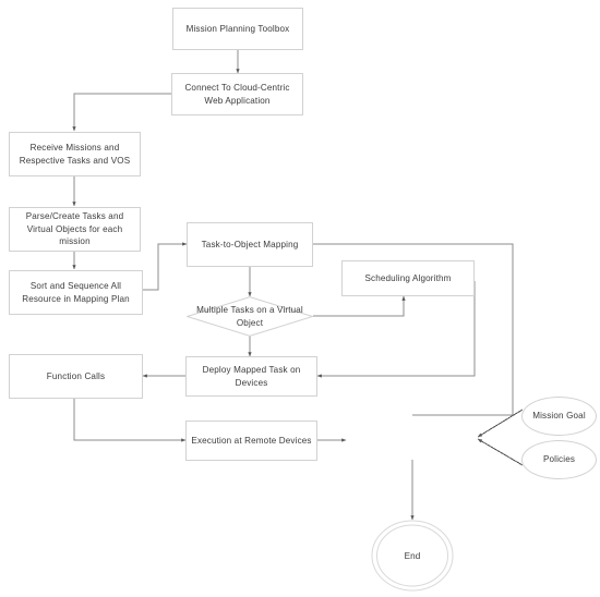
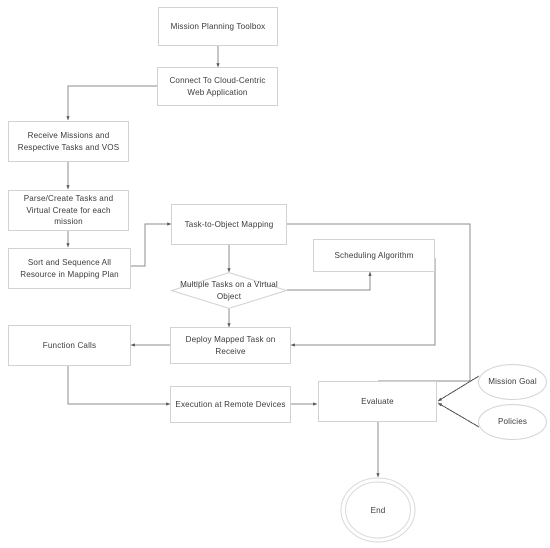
  Mission Planning Toolbox
  Connect To Cloud-Centric Web Application
  Receive Missions and Respective Tasks and VOS
- Parse/Create Tasks and Virtual Objects for each mission
+ Parse/Create Tasks and Virtual Create for each mission
  Sort and Sequence All Resource in Mapping Plan
  Task-to-Object Mapping
  Scheduling Algorithm
  Multiple Tasks on a Virtual Object
  Function Calls
- Deploy Mapped Task on Devices
+ Deploy Mapped Task on Receive
  Execution at Remote Devices
+ Evaluate
  Mission Goal
  Policies
  End
